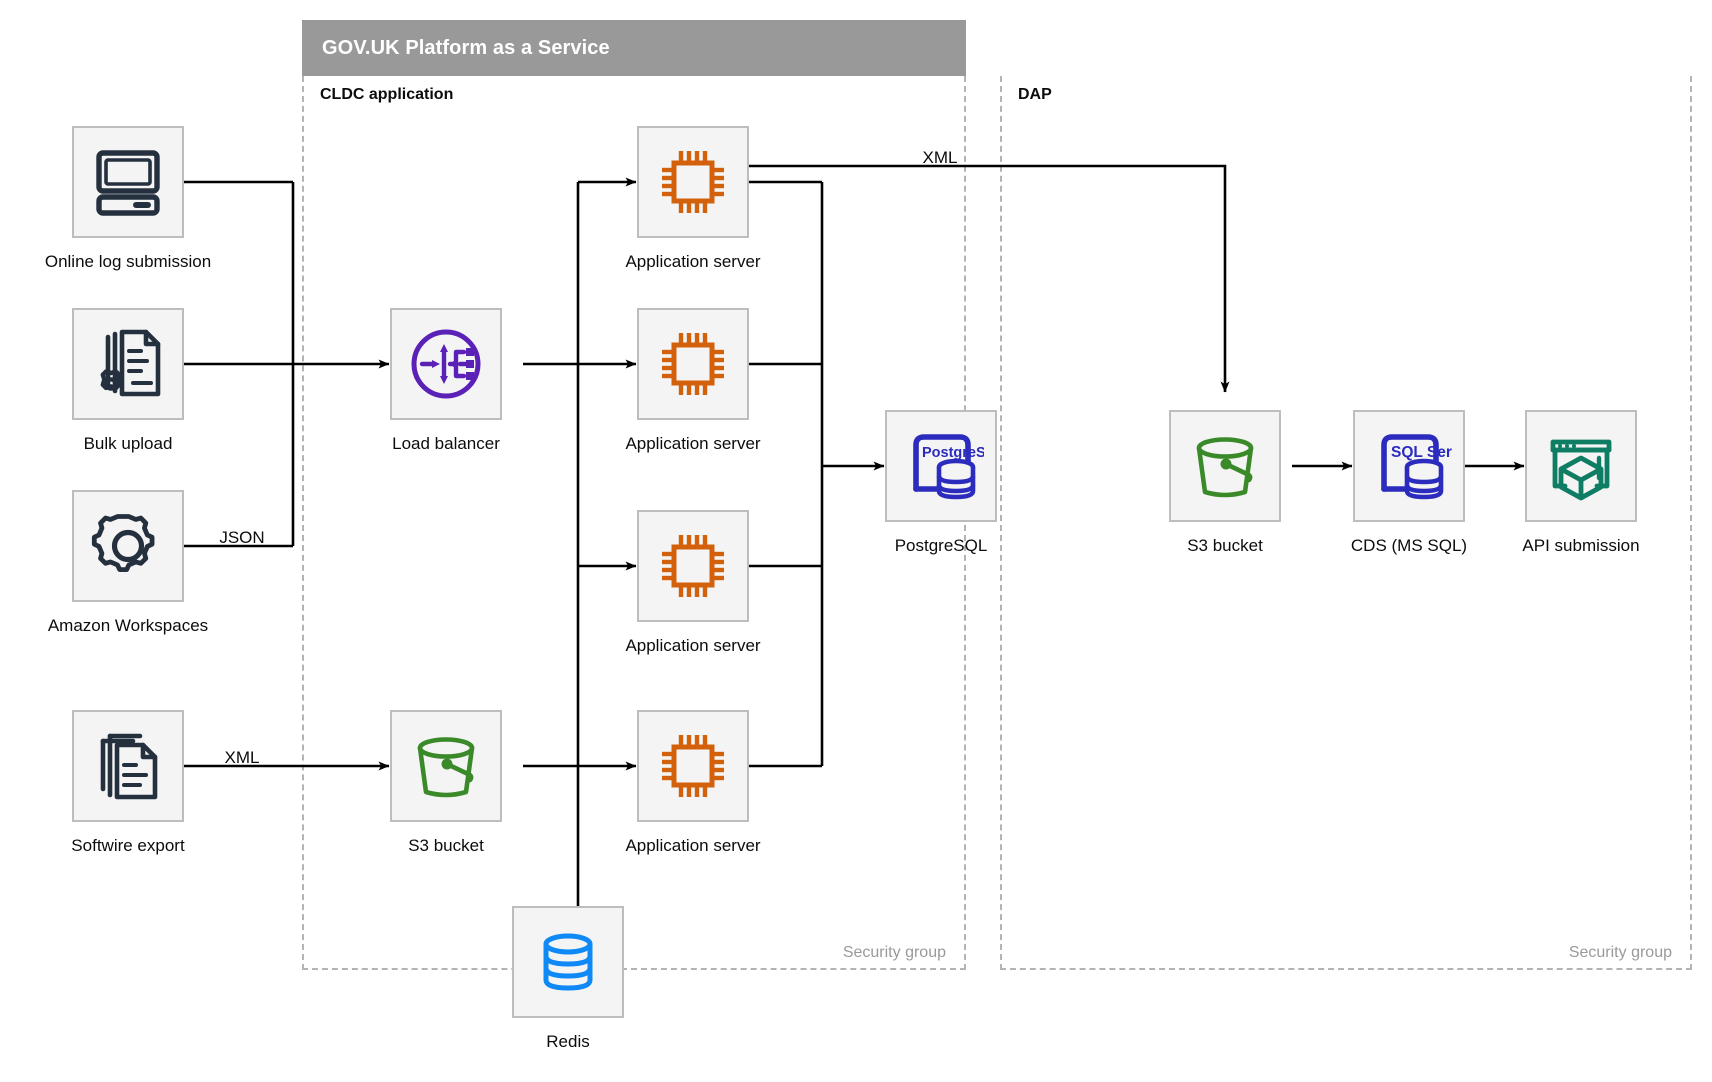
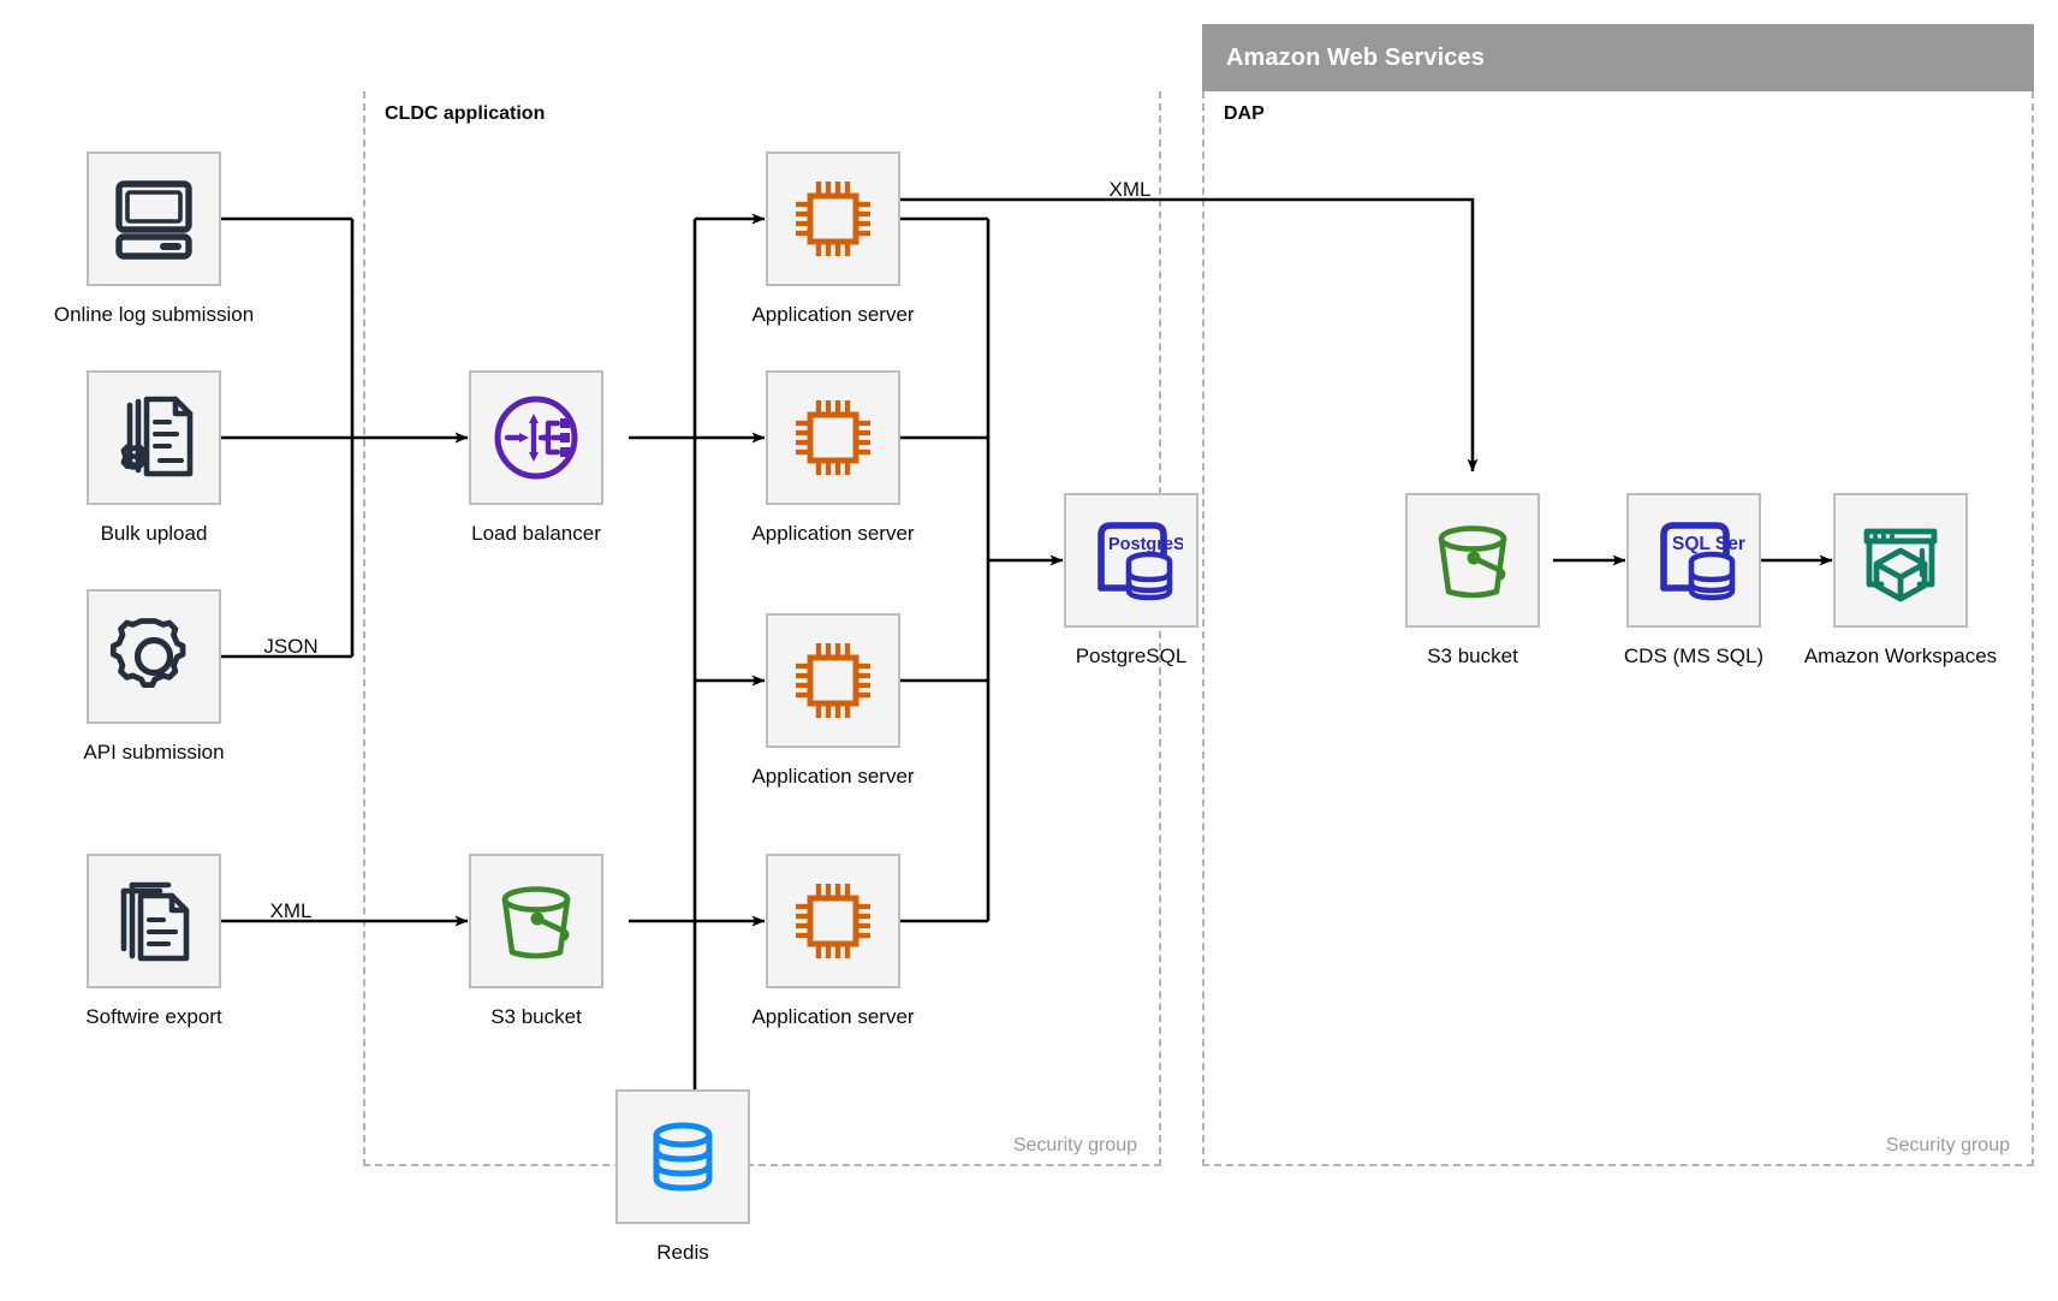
- GOV.UK Platform as a Service
  CLDC application
  Security group
+ Amazon Web Services
  DAP
  Security group
  JSON
  XML
  XML
  Online log submission
  Bulk upload
- Amazon Workspaces
+ API submission
  Softwire export
  Load balancer
  S3 bucket
  Redis
  Application server
  Application server
  Application server
  Application server
  PostgreS
  PostgreSQL
  S3 bucket
  CDS (MS SQL)
- API submission
+ Amazon Workspaces
